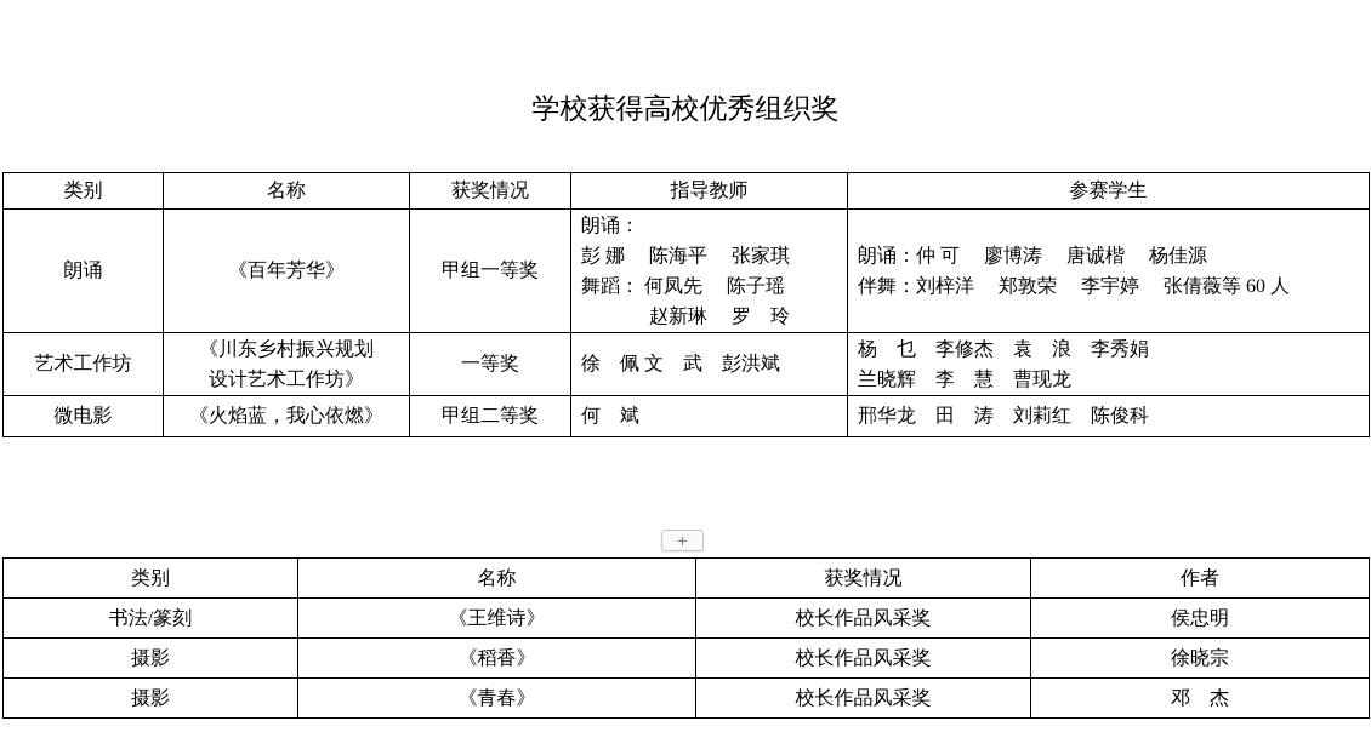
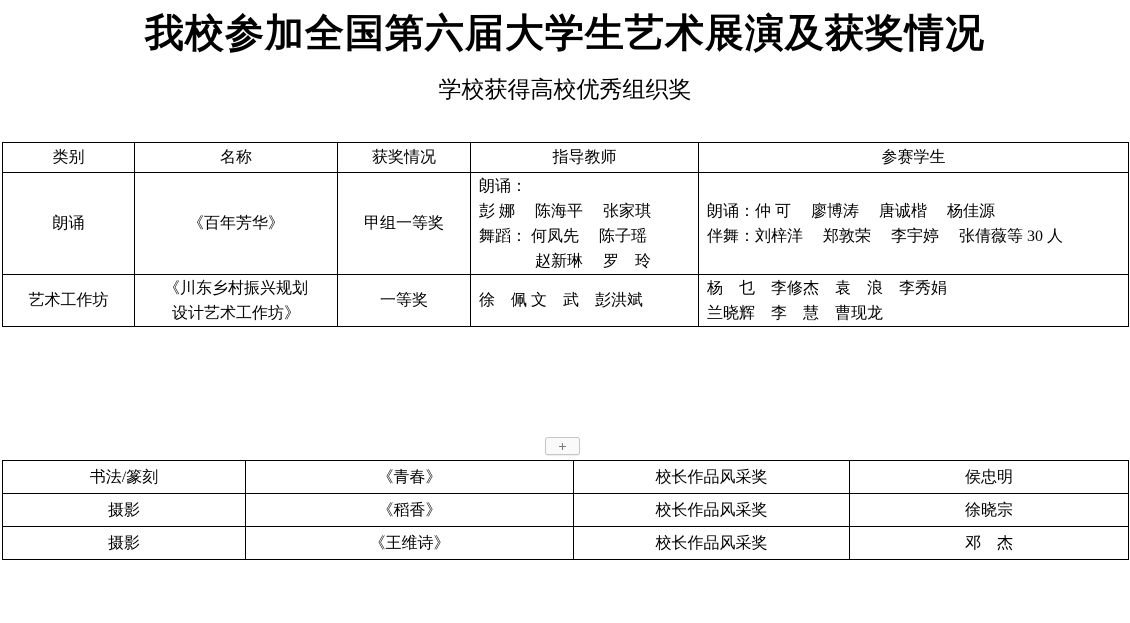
+ 我校参加全国第六届大学生艺术展演及获奖情况
  学校获得高校优秀组织奖
  类别	名称	获奖情况	指导教师	参赛学生
- 朗诵	《百年芳华》	甲组一等奖	朗诵： 彭 娜 陈海平 张家琪 舞蹈： 何凤先 陈子瑶 赵新琳 罗 玲	朗诵：仲 可 廖博涛 唐诚楷 杨佳源 伴舞：刘梓洋 郑敦荣 李宇婷 张倩薇等 60 人
+ 朗诵	《百年芳华》	甲组一等奖	朗诵： 彭 娜 陈海平 张家琪 舞蹈： 何凤先 陈子瑶 赵新琳 罗 玲	朗诵：仲 可 廖博涛 唐诚楷 杨佳源 伴舞：刘梓洋 郑敦荣 李宇婷 张倩薇等 30 人
  艺术工作坊	《川东乡村振兴规划 设计艺术工作坊》	一等奖	徐 佩 文 武 彭洪斌	杨 乜 李修杰 袁 浪 李秀娟 兰晓辉 李 慧 曹现龙
- 微电影	《火焰蓝，我心依燃》	甲组二等奖	何 斌	邢华龙 田 涛 刘莉红 陈俊科
  +
- 类别	名称	获奖情况	作者
- 书法/篆刻	《王维诗》	校长作品风采奖	侯忠明
+ 书法/篆刻	《青春》	校长作品风采奖	侯忠明
  摄影	《稻香》	校长作品风采奖	徐晓宗
- 摄影	《青春》	校长作品风采奖	邓 杰
+ 摄影	《王维诗》	校长作品风采奖	邓 杰
